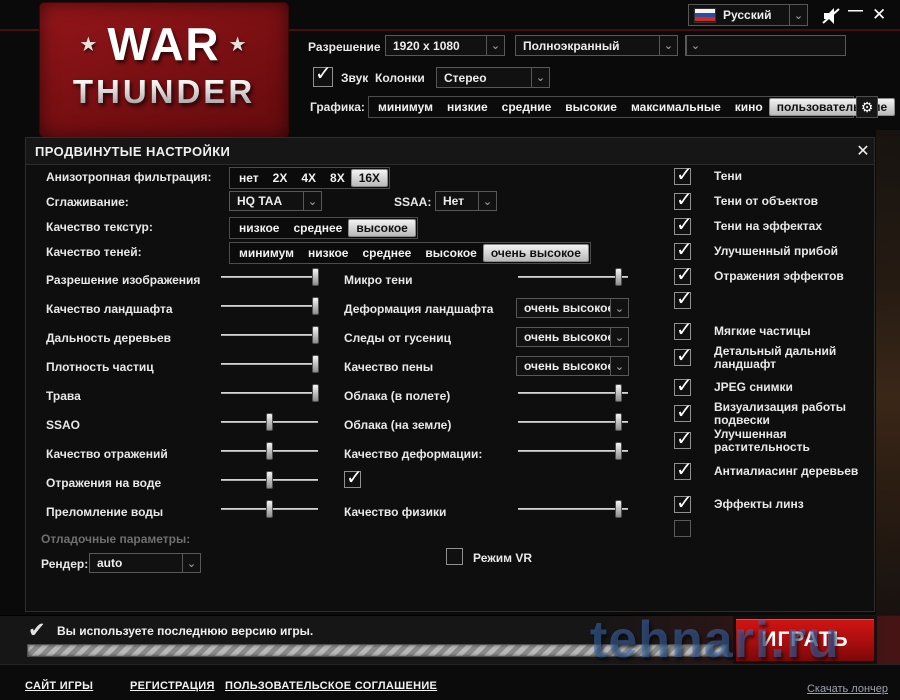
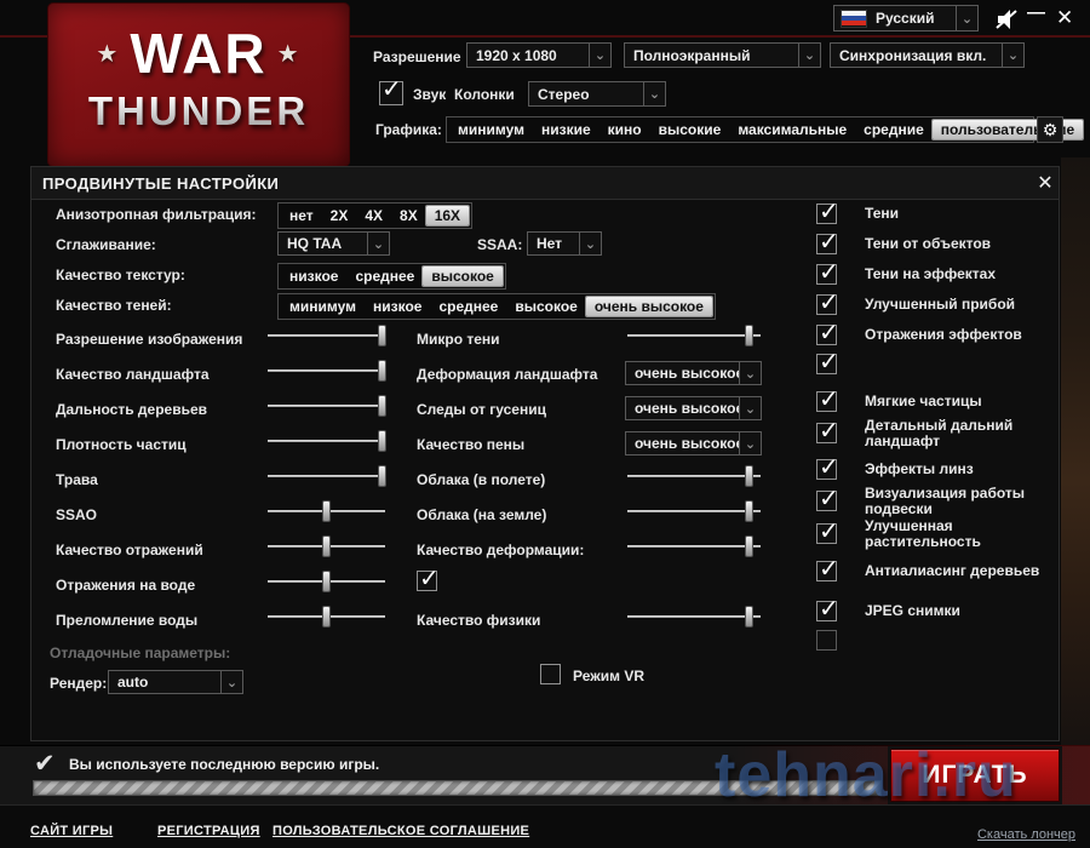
  ★
  WAR
  ★
  THUNDER
  Русский
  ⌄
  —
  ✕
  Разрешение
  1920 x 1080
  ⌄
  Полноэкранный
  ⌄
+ Синхронизация вкл.
  ⌄
  Звук
  Колонки
  Стерео
  ⌄
  Графика:
  минимум
  низкие
- средние
+ кино
  высокие
  максимальные
- кино
+ средние
  пользователе
  ⚙
  ПРОДВИНУТЫЕ НАСТРОЙКИ
  ✕
  Анизотропная фильтрация:
  нет
  2X
  4X
  8X
  16X
  Сглаживание:
  HQ TAA
  ⌄
  SSAA:
  Нет
  ⌄
  Качество текстур:
  низкое
  среднее
  высокое
  Качество теней:
  минимум
  низкое
  среднее
  высокое
  очень высокое
  Разрешение изображения
  Качество ландшафта
  Дальность деревьев
  Плотность частиц
  Трава
  SSAO
  Качество отражений
  Отражения на воде
  Преломление воды
  Отладочные параметры:
  Рендер:
  auto
  ⌄
  Микро тени
  Деформация ландшафта
  очень высоко
  ⌄
  Следы от гусениц
  очень высоко
  ⌄
  Качество пены
  очень высоко
  ⌄
  Облака (в полете)
  Облака (на земле)
  Качество деформации:
  Качество физики
  Режим VR
  Тени
  Тени от объектов
  Тени на эффектах
  Улучшенный прибой
  Отражения эффектов
  Мягкие частицы
  Детальный дальний ландшафт
- JPEG снимки
+ Эффекты линз
  Визуализация работы подвески
  Улучшенная растительность
  Антиалиасинг деревьев
- Эффекты линз
+ JPEG снимки
  ✔
  Вы используете последнюю версию игры.
  ИГРАТЬ
  tehnari.ru
  САЙТ ИГРЫ
  РЕГИСТРАЦИЯ
  ПОЛЬЗОВАТЕЛЬСКОЕ СОГЛАШЕНИЕ
  Скачать лончер
